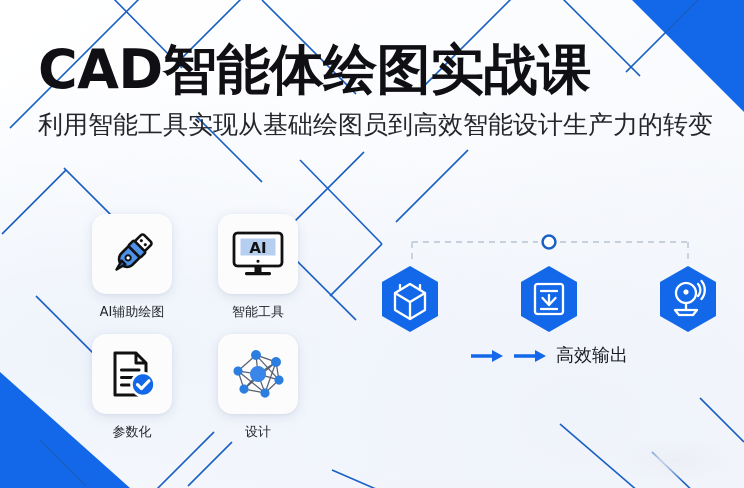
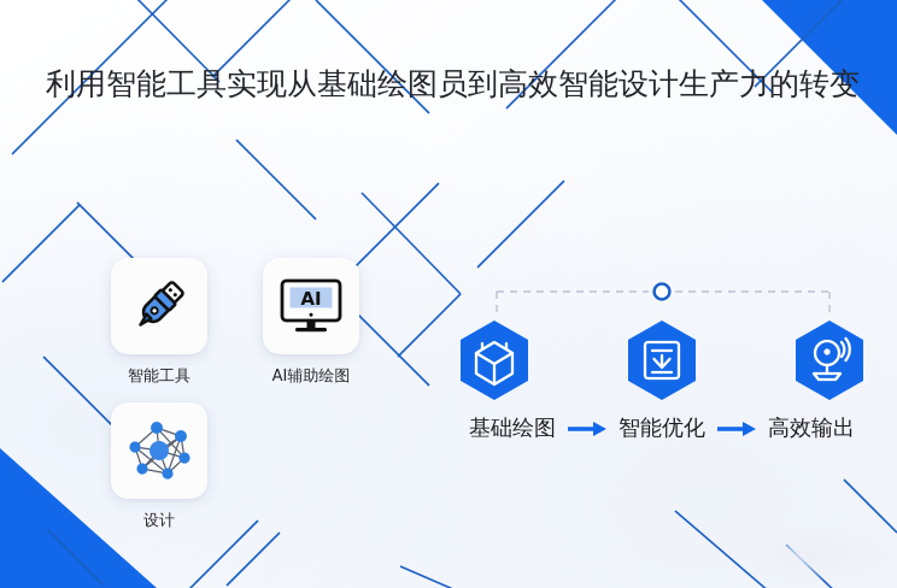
- CAD智能体绘图实战课
  利用智能工具实现从基础绘图员到高效智能设计生产力的转变
- AI辅助绘图
+ 智能工具
  AI
- 智能工具
+ AI辅助绘图
- 参数化
  设计
+ 基础绘图
+ 智能优化
  高效输出
